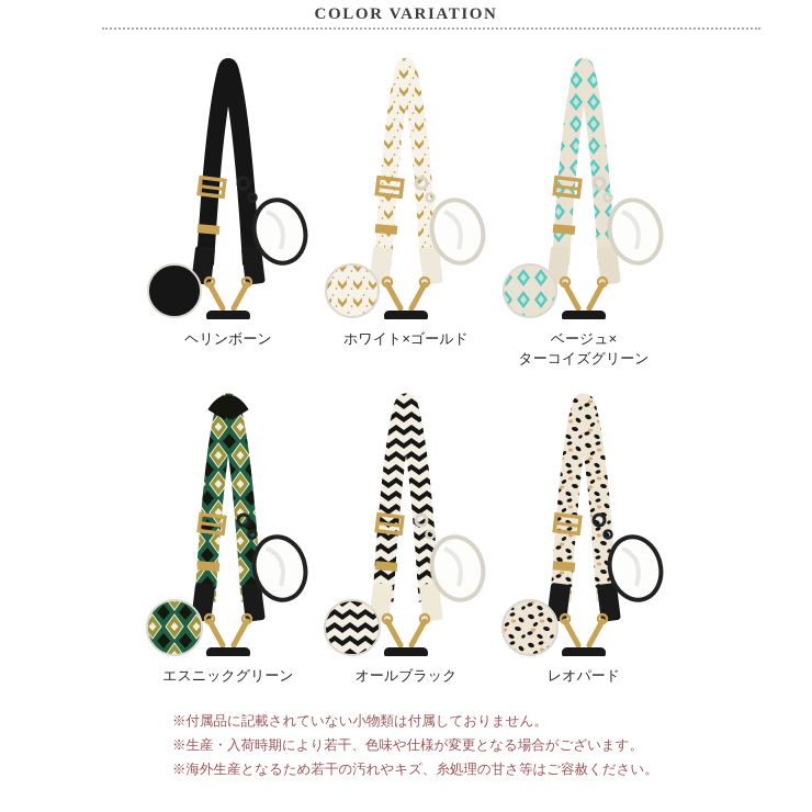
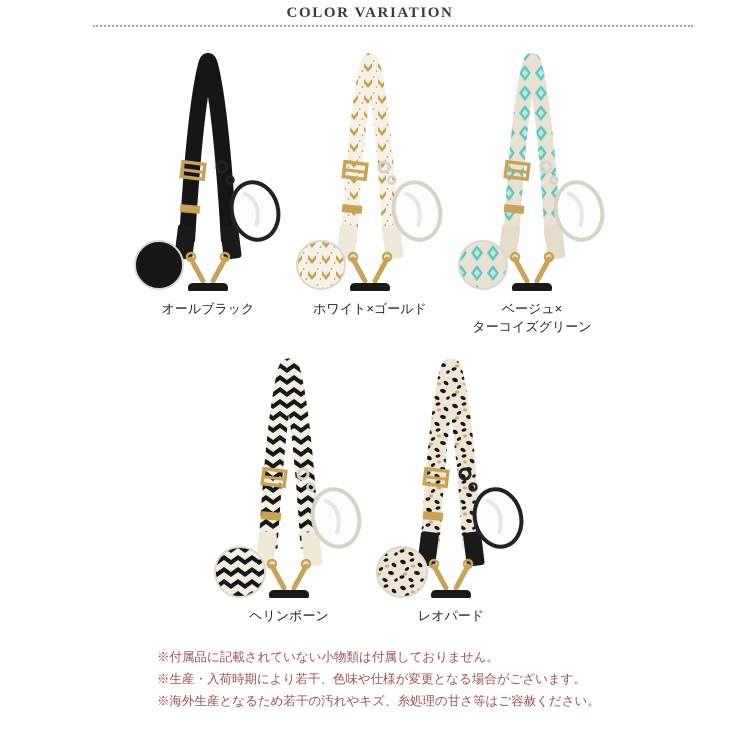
  COLOR VARIATION
- ヘリンボーン
+ オールブラック
  ホワイト×ゴールド
  ベージュ×
  ターコイズグリーン
- エスニックグリーン
- オールブラック
+ ヘリンボーン
  レオパード
  ※付属品に記載されていない小物類は付属しておりません。
  ※生産・入荷時期により若干、色味や仕様が変更となる場合がございます。
  ※海外生産となるため若干の汚れやキズ、糸処理の甘さ等はご容赦ください。
